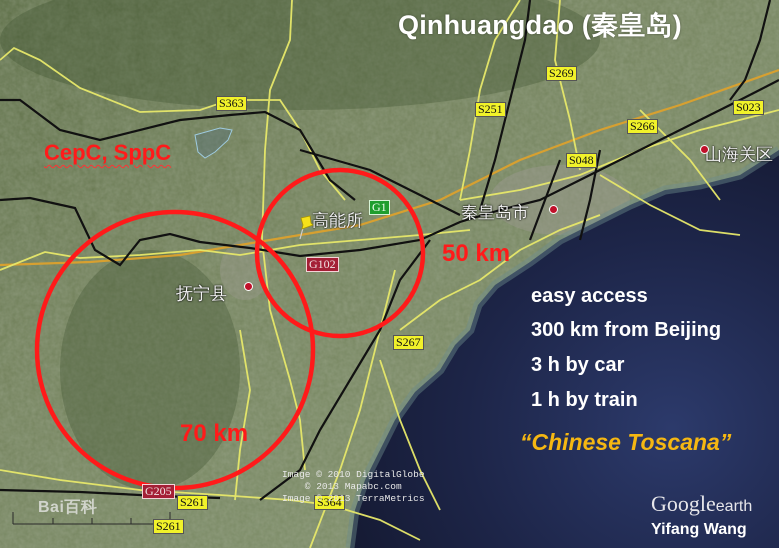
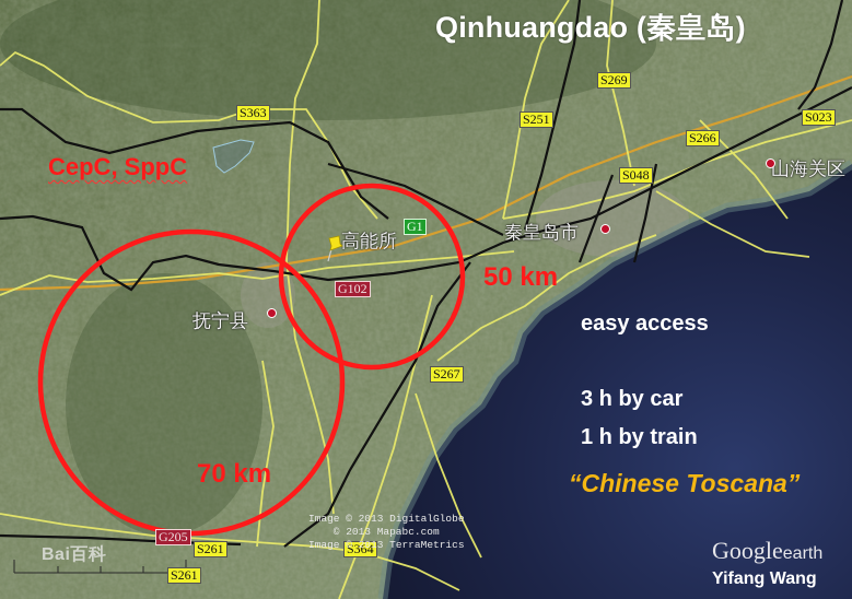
  Qinhuangdao (秦皇岛)
  CepC, SppC
  50 km
  70 km
  高能所
  秦皇岛市
  抚宁县
  山海关区
  S363
  S269
  S251
  S266
  S023
  S048
  G1
  G102
  S267
  G205
  S261
  S261
  S364
  easy access
- 300 km from Beijing
  3 h by car
  1 h by train
  “Chinese Toscana”
- Image © 2010 DigitalGlobe
+ Image © 2013 DigitalGlobe
  © 2013 Mapabc.com
  Image © 2013 TerraMetrics
  Bai百科
  Googleearth
  Yifang Wang
